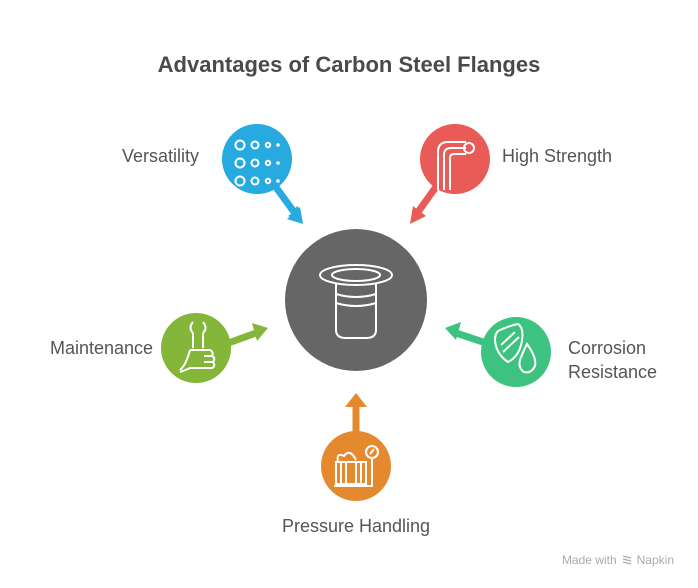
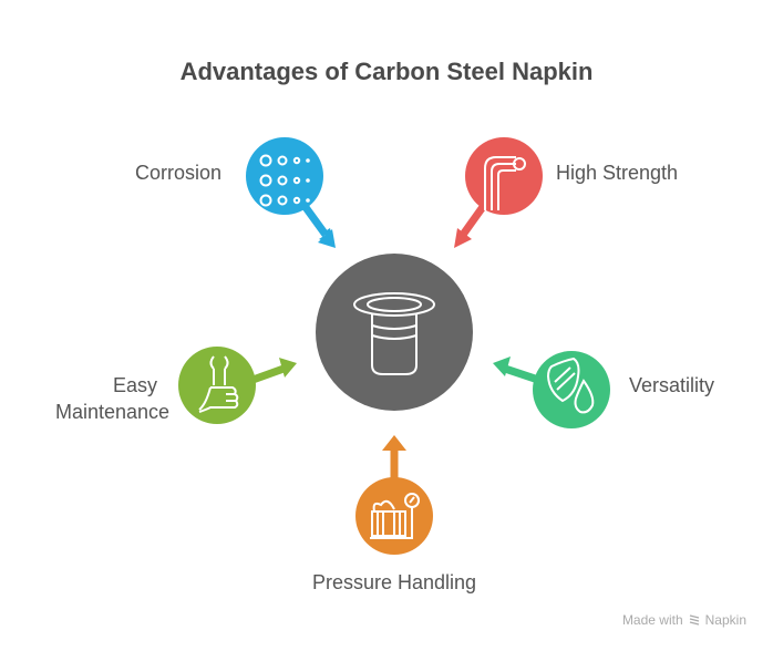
- Advantages of Carbon Steel Flanges
+ Advantages of Carbon Steel Napkin
- Versatility
+ Corrosion
  High Strength
+ Easy
  Maintenance
- Corrosion
+ Versatility
- Resistance
  Pressure Handling
  Made with
  Napkin
